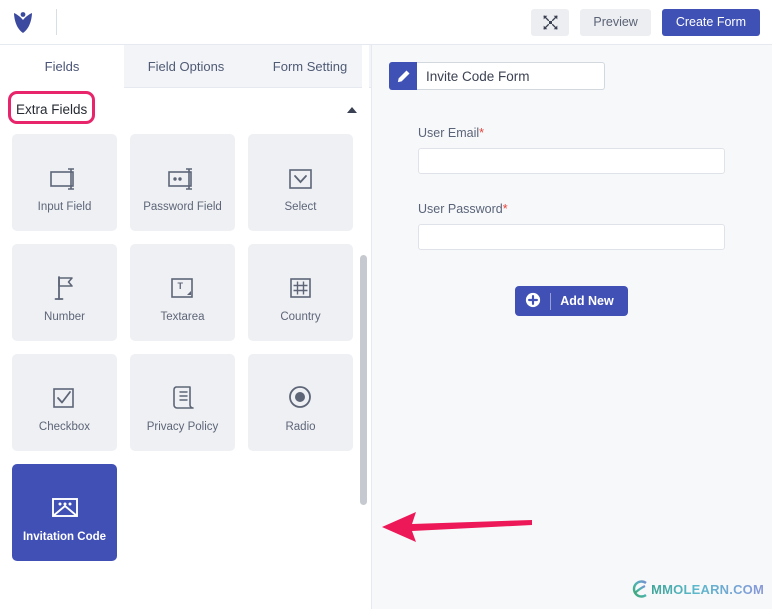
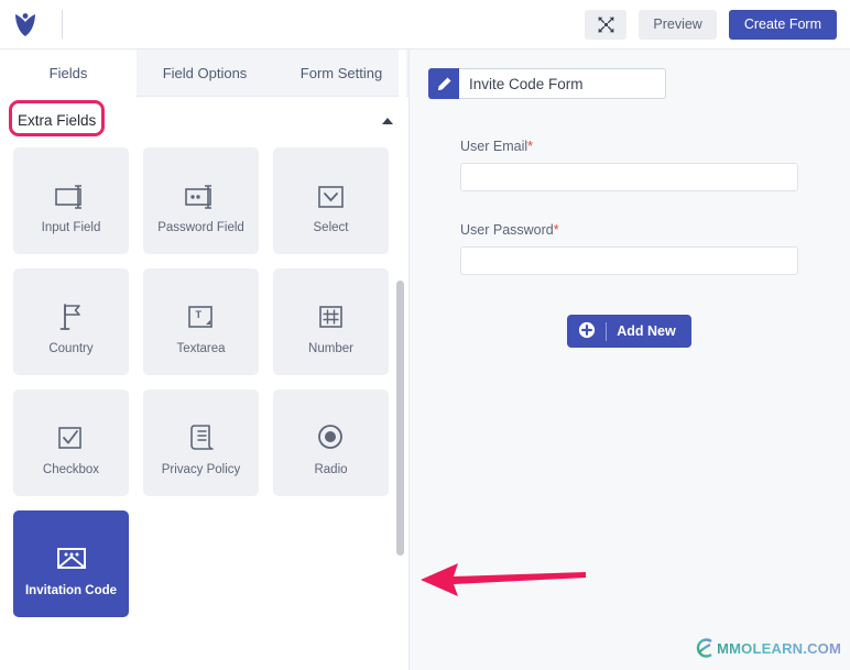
  Preview
  Create Form
  Fields
  Field Options
  Form Setting
  Extra Fields
  Input Field
  Password Field
  Select
- Number
+ Country
  T
  Textarea
- Country
+ Number
  Checkbox
  Privacy Policy
  Radio
  Invitation Code
  Invite Code Form
  User Email*
  User Password*
  Add New
  MMOLEARN.COM
